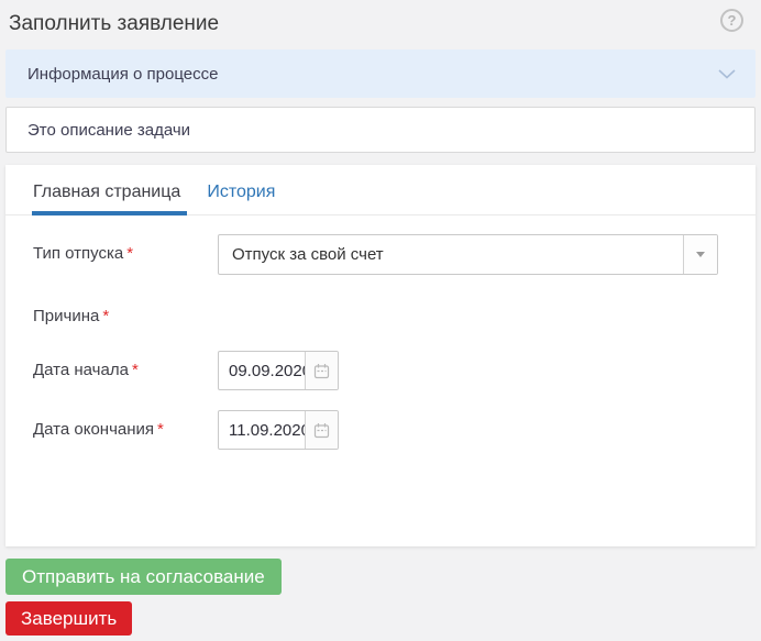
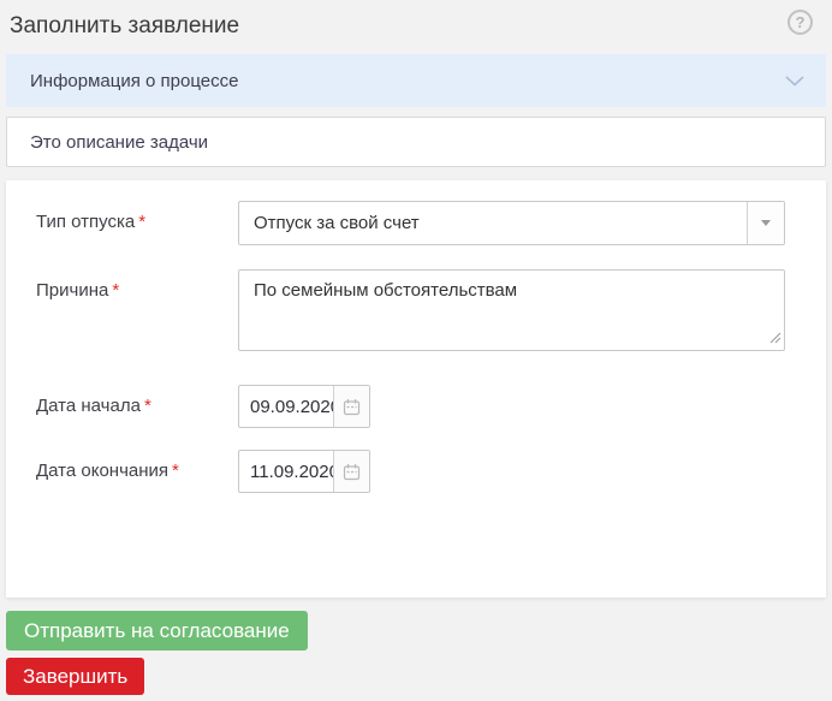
  Заполнить заявление
  ?
  Информация о процессе
  Это описание задачи
- Главная страница
- История
  Тип отпуска *
  Отпуск за свой счет
  Причина *
+ По семейным обстоятельствам
  Дата начала *
  09.09.202
  Дата окончания *
  11.09.202
  Отправить на согласование
  Завершить
